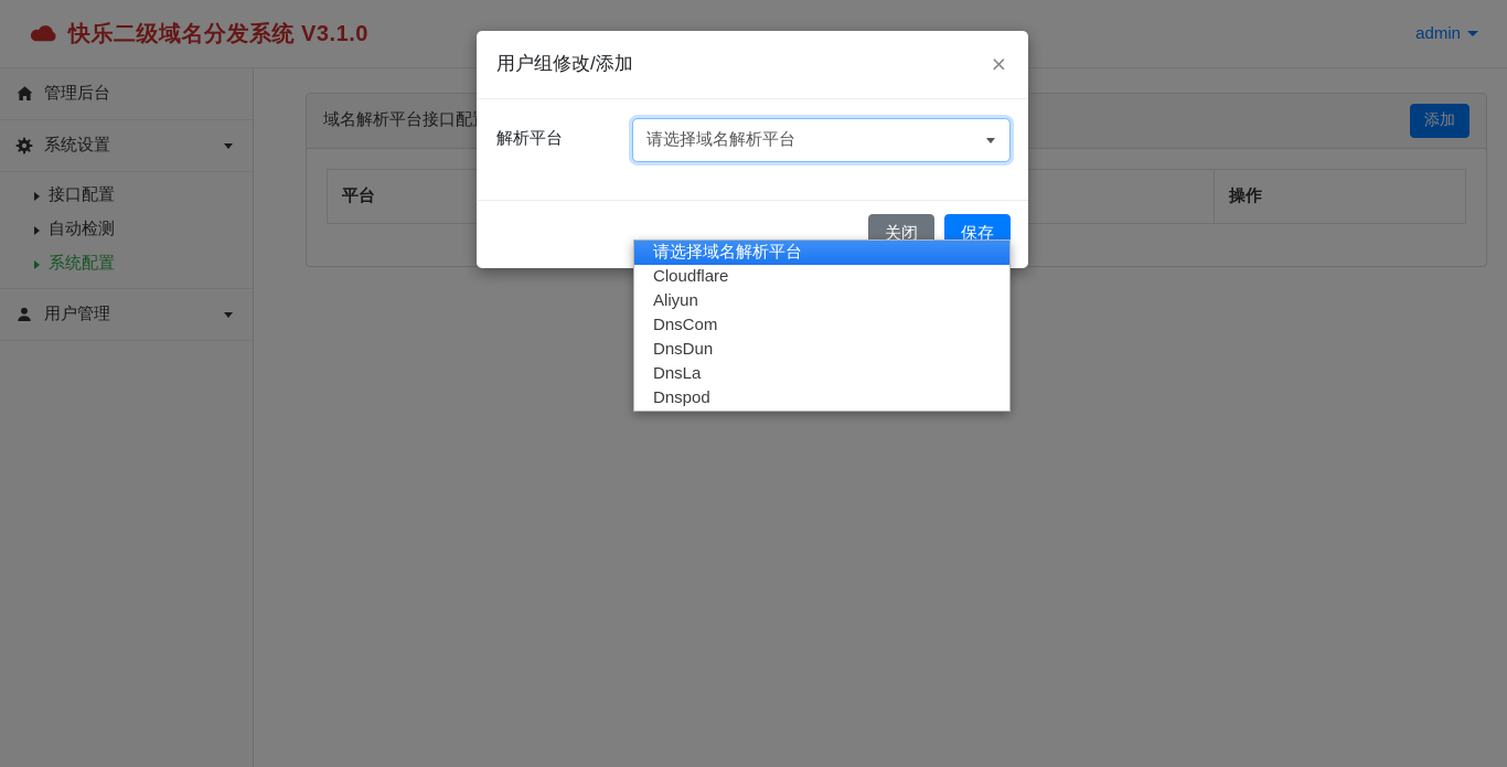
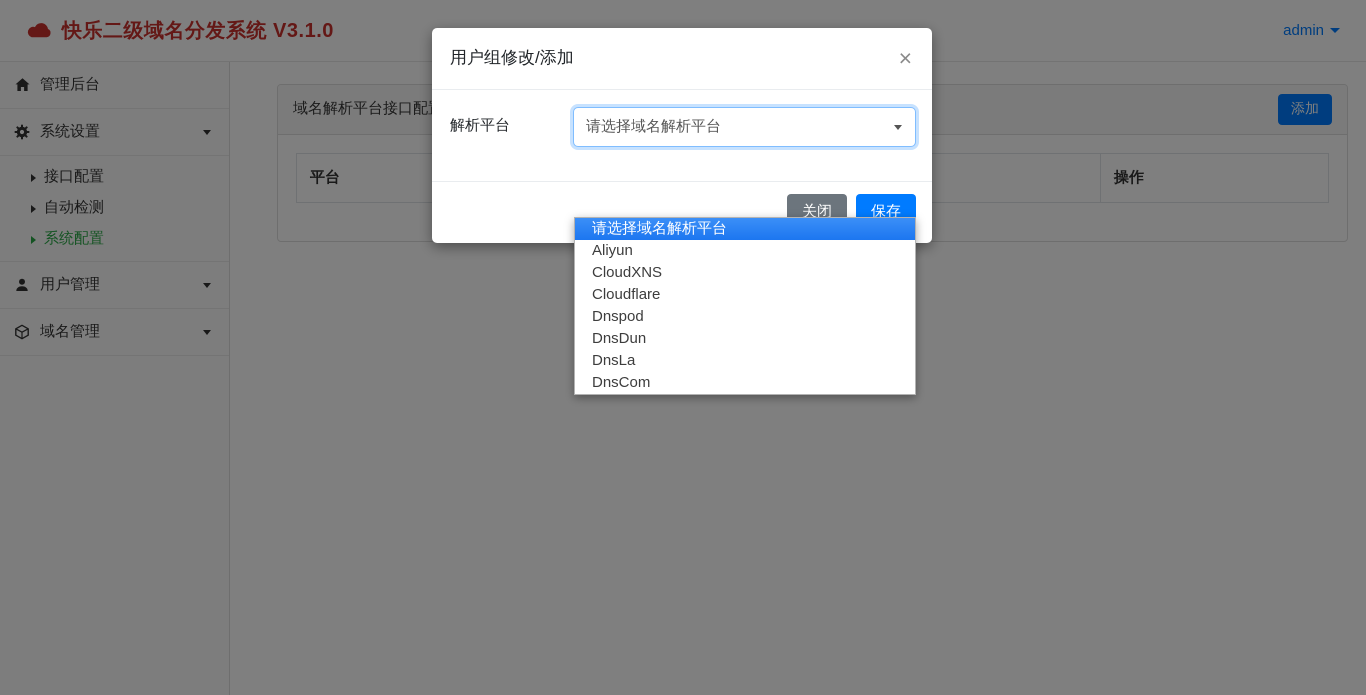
  快乐二级域名分发系统 V3.1.0
  admin
  管理后台
  系统设置
  接口配置
  自动检测
  系统配置
  用户管理
+ 域名管理
  域名解析平台接口配
  添加
  平台
  操作
  用户组修改/添加
  ×
  解析平台
  请选择域名解析平台
  关闭
  保存
  请选择域名解析平台
- Cloudflare
+ Aliyun
+ CloudXNS
- Aliyun
+ Cloudflare
- DnsCom
+ Dnspod
  DnsDun
  DnsLa
- Dnspod
+ DnsCom
